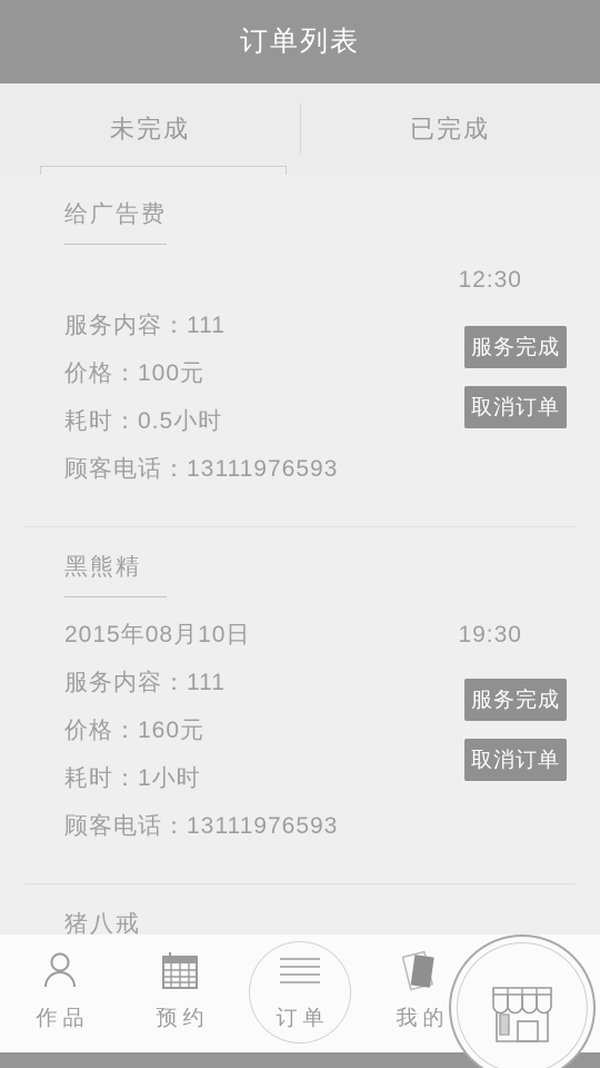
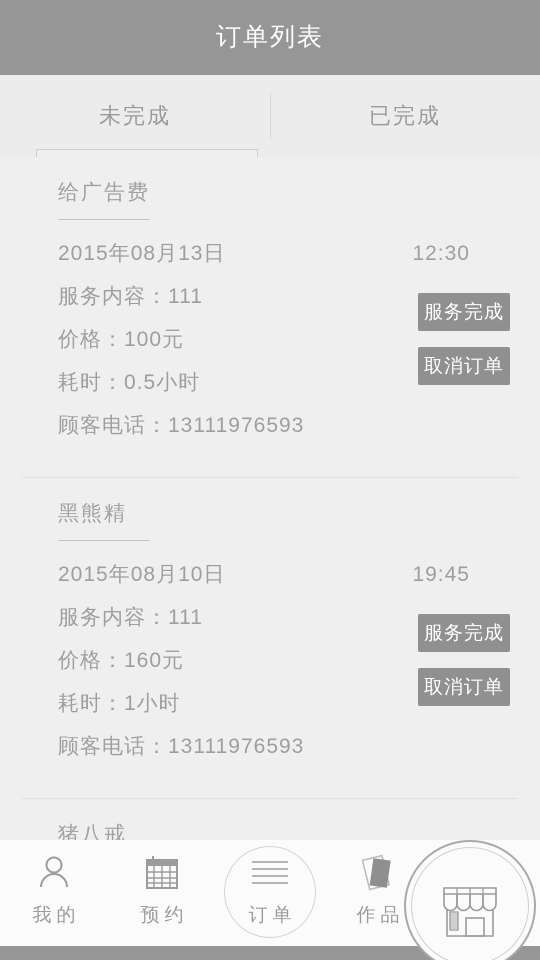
  订单列表
  未完成
  已完成
  给广告费
+ 2015年08月13日
  12:30
  服务内容：
  111
  价格：
  100元
  耗时：
  0.5小时
  顾客电话：
  13111976593
  服务完成
  取消订单
  黑熊精
  2015年08月10日
- 19:30
+ 19:45
  服务内容：
  111
  价格：
  160元
  耗时：
  1小时
  顾客电话：
  13111976593
  服务完成
  取消订单
  猪八戒
- 作品
+ 我的
  预约
  订单
- 我的
+ 作品
